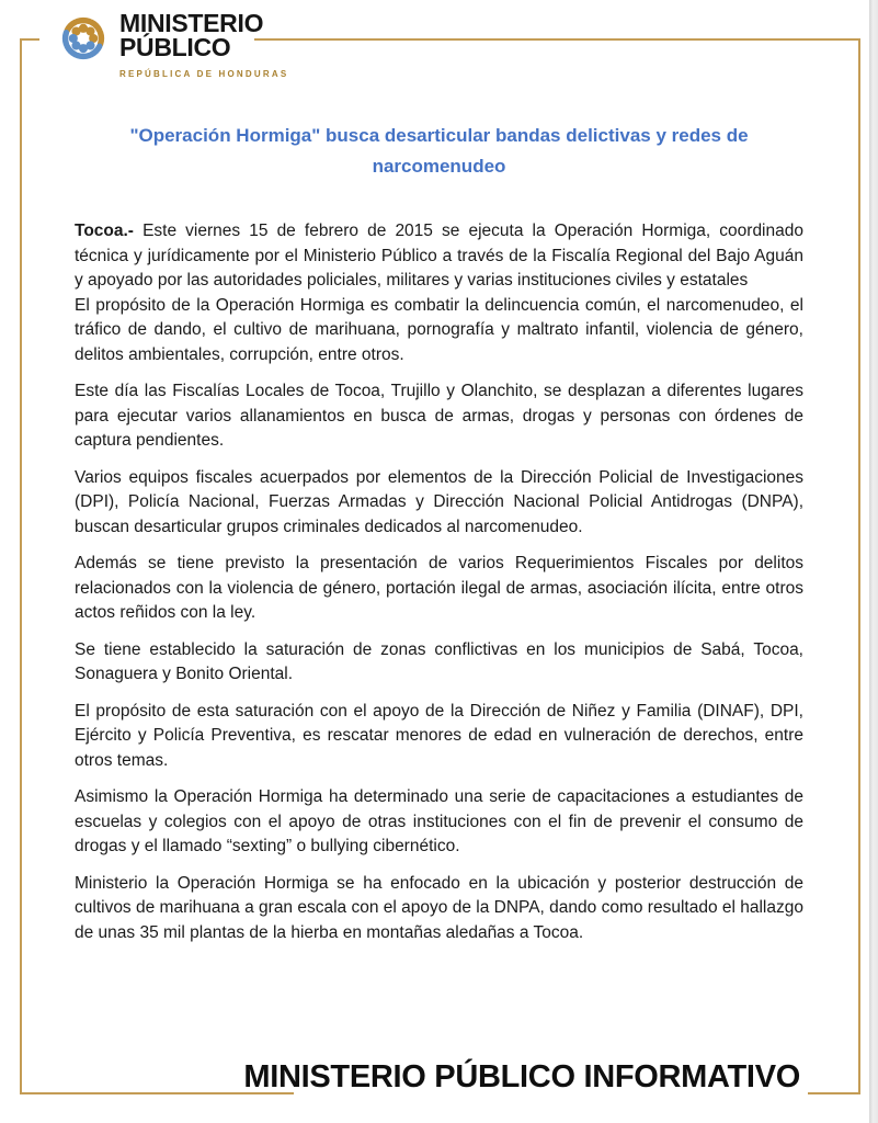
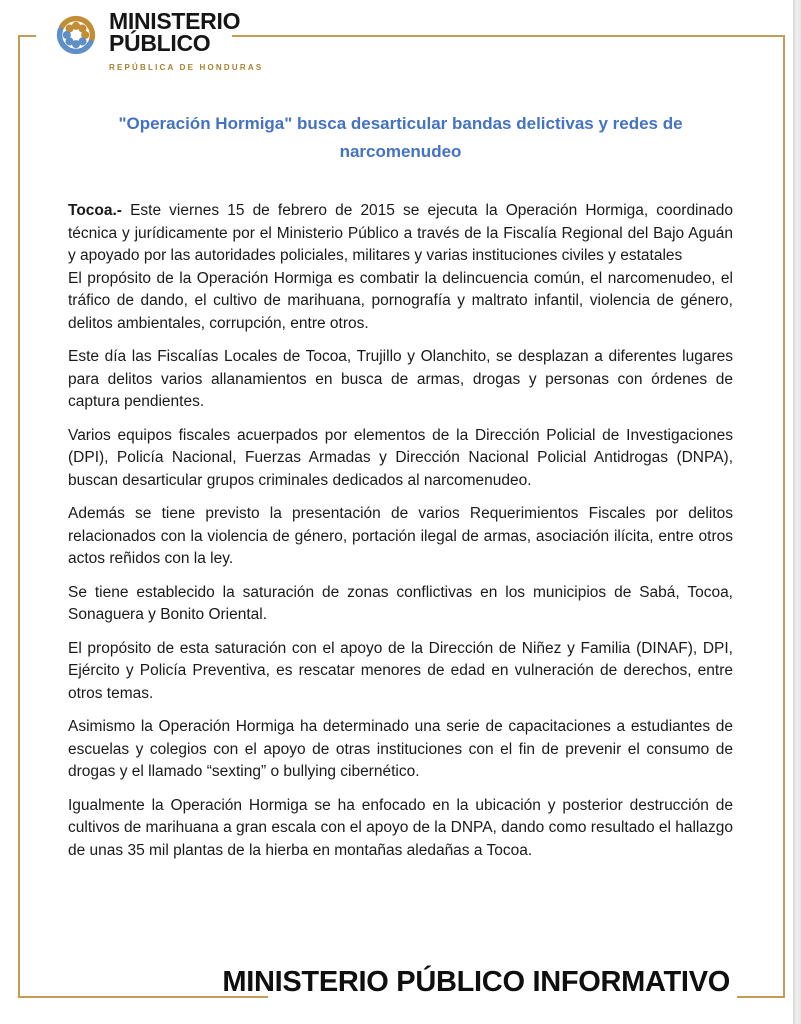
  MINISTERIO
  PÚBLICO
  REPÚBLICA DE HONDURAS
  "Operación Hormiga" busca desarticular bandas delictivas y redes de narcomenudeo
  Tocoa.- Este viernes 15 de febrero de 2015 se ejecuta la Operación Hormiga, coordinado técnica y jurídicamente por el Ministerio Público a través de la Fiscalía Regional del Bajo Aguán y apoyado por las autoridades policiales, militares y varias instituciones civiles y estatales
  El propósito de la Operación Hormiga es combatir la delincuencia común, el narcomenudeo, el tráfico de dando, el cultivo de marihuana, pornografía y maltrato infantil, violencia de género, delitos ambientales, corrupción, entre otros.
- Este día las Fiscalías Locales de Tocoa, Trujillo y Olanchito, se desplazan a diferentes lugares para ejecutar varios allanamientos en busca de armas, drogas y personas con órdenes de captura pendientes.
+ Este día las Fiscalías Locales de Tocoa, Trujillo y Olanchito, se desplazan a diferentes lugares para delitos varios allanamientos en busca de armas, drogas y personas con órdenes de captura pendientes.
  Varios equipos fiscales acuerpados por elementos de la Dirección Policial de Investigaciones (DPI), Policía Nacional, Fuerzas Armadas y Dirección Nacional Policial Antidrogas (DNPA), buscan desarticular grupos criminales dedicados al narcomenudeo.
  Además se tiene previsto la presentación de varios Requerimientos Fiscales por delitos relacionados con la violencia de género, portación ilegal de armas, asociación ilícita, entre otros actos reñidos con la ley.
  Se tiene establecido la saturación de zonas conflictivas en los municipios de Sabá, Tocoa, Sonaguera y Bonito Oriental.
  El propósito de esta saturación con el apoyo de la Dirección de Niñez y Familia (DINAF), DPI, Ejército y Policía Preventiva, es rescatar menores de edad en vulneración de derechos, entre otros temas.
  Asimismo la Operación Hormiga ha determinado una serie de capacitaciones a estudiantes de escuelas y colegios con el apoyo de otras instituciones con el fin de prevenir el consumo de drogas y el llamado “sexting” o bullying cibernético.
- Ministerio la Operación Hormiga se ha enfocado en la ubicación y posterior destrucción de cultivos de marihuana a gran escala con el apoyo de la DNPA, dando como resultado el hallazgo de unas 35 mil plantas de la hierba en montañas aledañas a Tocoa.
+ Igualmente la Operación Hormiga se ha enfocado en la ubicación y posterior destrucción de cultivos de marihuana a gran escala con el apoyo de la DNPA, dando como resultado el hallazgo de unas 35 mil plantas de la hierba en montañas aledañas a Tocoa.
  MINISTERIO PÚBLICO INFORMATIVO
